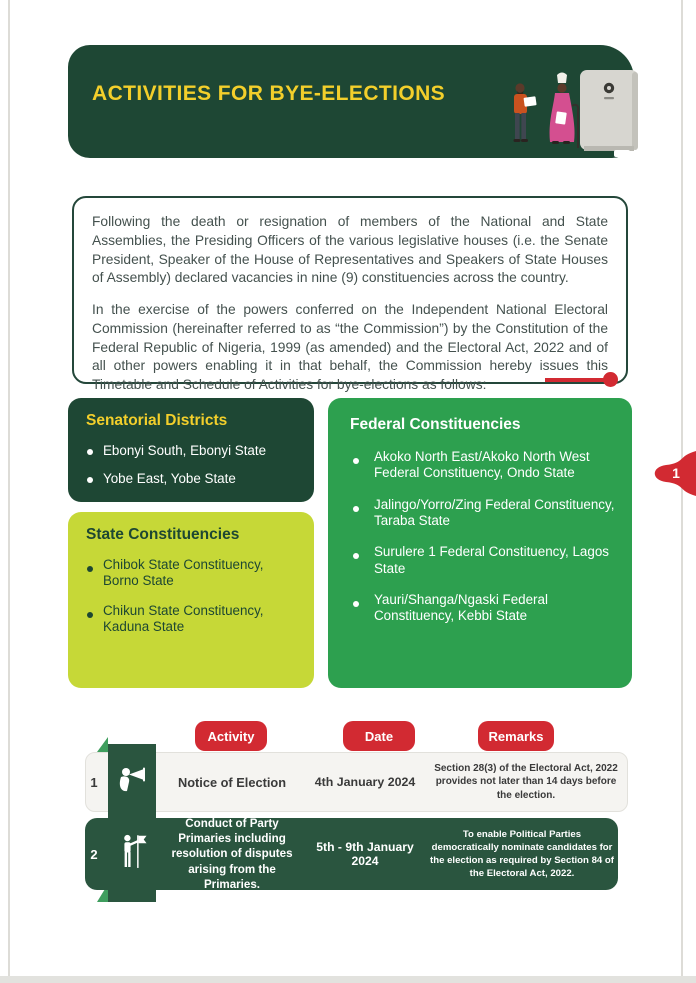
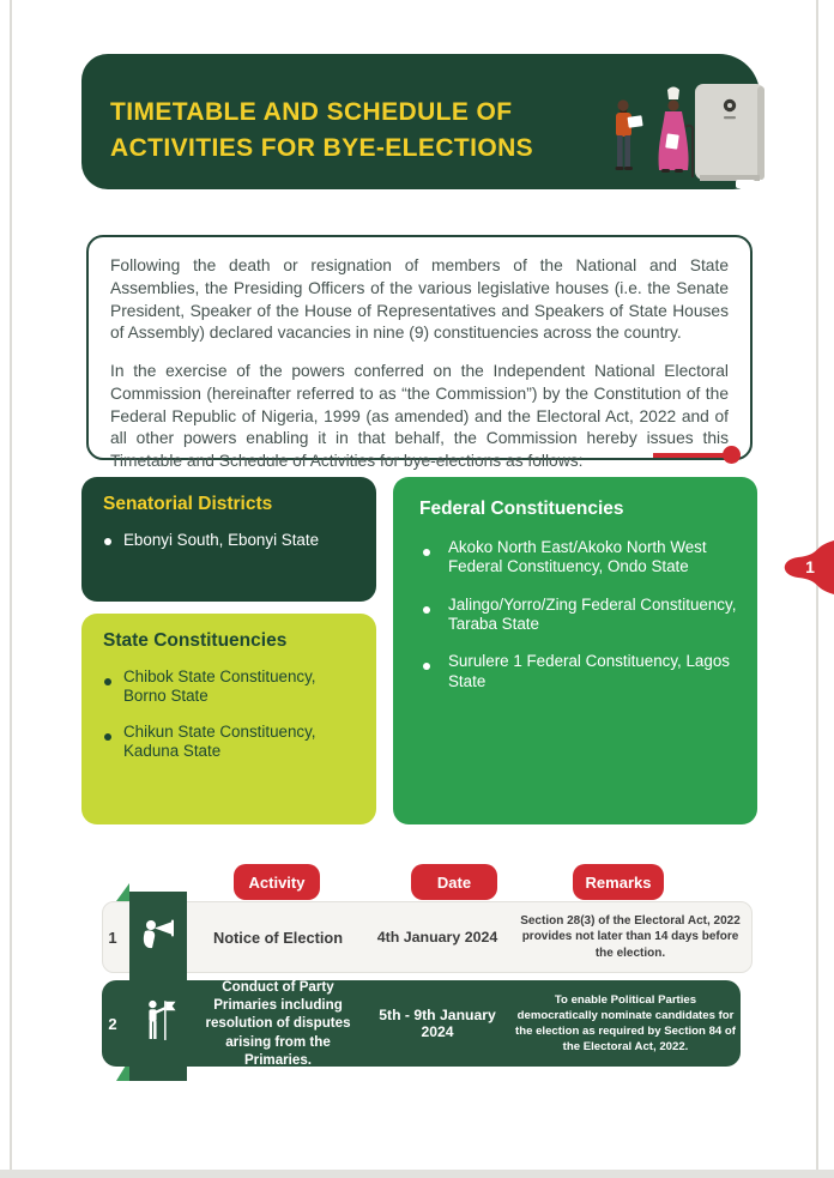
+ TIMETABLE AND SCHEDULE OF
  ACTIVITIES FOR BYE-ELECTIONS
  Following the death or resignation of members of the National and State Assemblies, the Presiding Officers of the various legislative houses (i.e. the Senate President, Speaker of the House of Representatives and Speakers of State Houses of Assembly) declared vacancies in nine (9) constituencies across the country.
  In the exercise of the powers conferred on the Independent National Electoral Commission (hereinafter referred to as “the Commission”) by the Constitution of the Federal Republic of Nigeria, 1999 (as amended) and the Electoral Act, 2022 and of all other powers enabling it in that behalf, the Commission hereby issues this Timetable and Schedule of Activities for bye-elections as follows:
  Senatorial Districts
  Ebonyi South, Ebonyi State
- Yobe East, Yobe State
  State Constituencies
  Chibok State Constituency, Borno State
  Chikun State Constituency, Kaduna State
  Federal Constituencies
  Akoko North East/Akoko North West Federal Constituency, Ondo State
  Jalingo/Yorro/Zing Federal Constituency, Taraba State
  Surulere 1 Federal Constituency, Lagos State
- Yauri/Shanga/Ngaski Federal Constituency, Kebbi State
  1
  Activity
  Date
  Remarks
  1
  Notice of Election
  4th January 2024
  Section 28(3) of the Electoral Act, 2022 provides not later than 14 days before the election.
  2
  Conduct of Party Primaries including resolution of disputes arising from the Primaries.
  5th - 9th January 2024
  To enable Political Parties democratically nominate candidates for the election as required by Section 84 of the Electoral Act, 2022.
